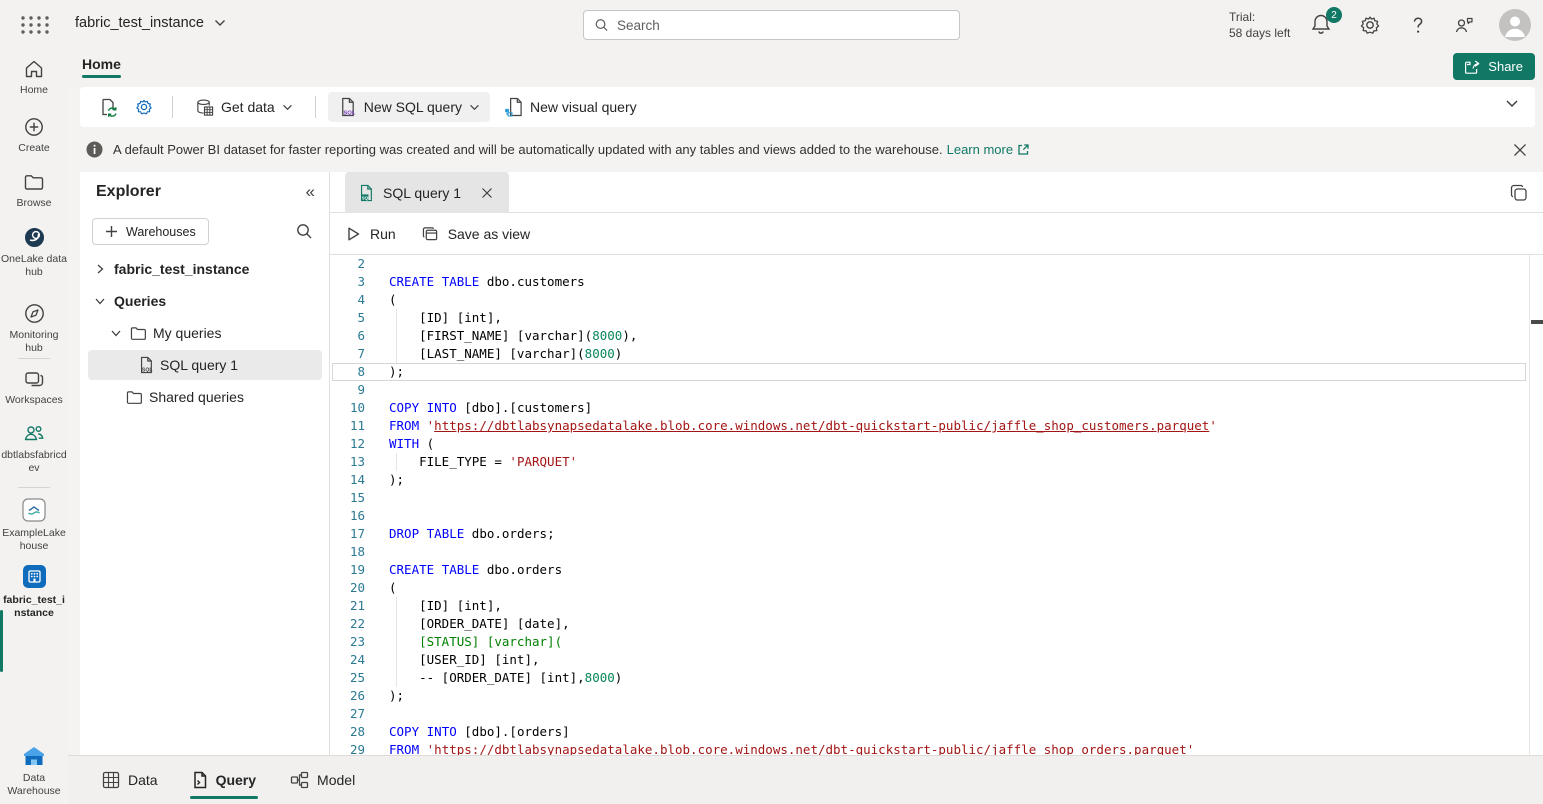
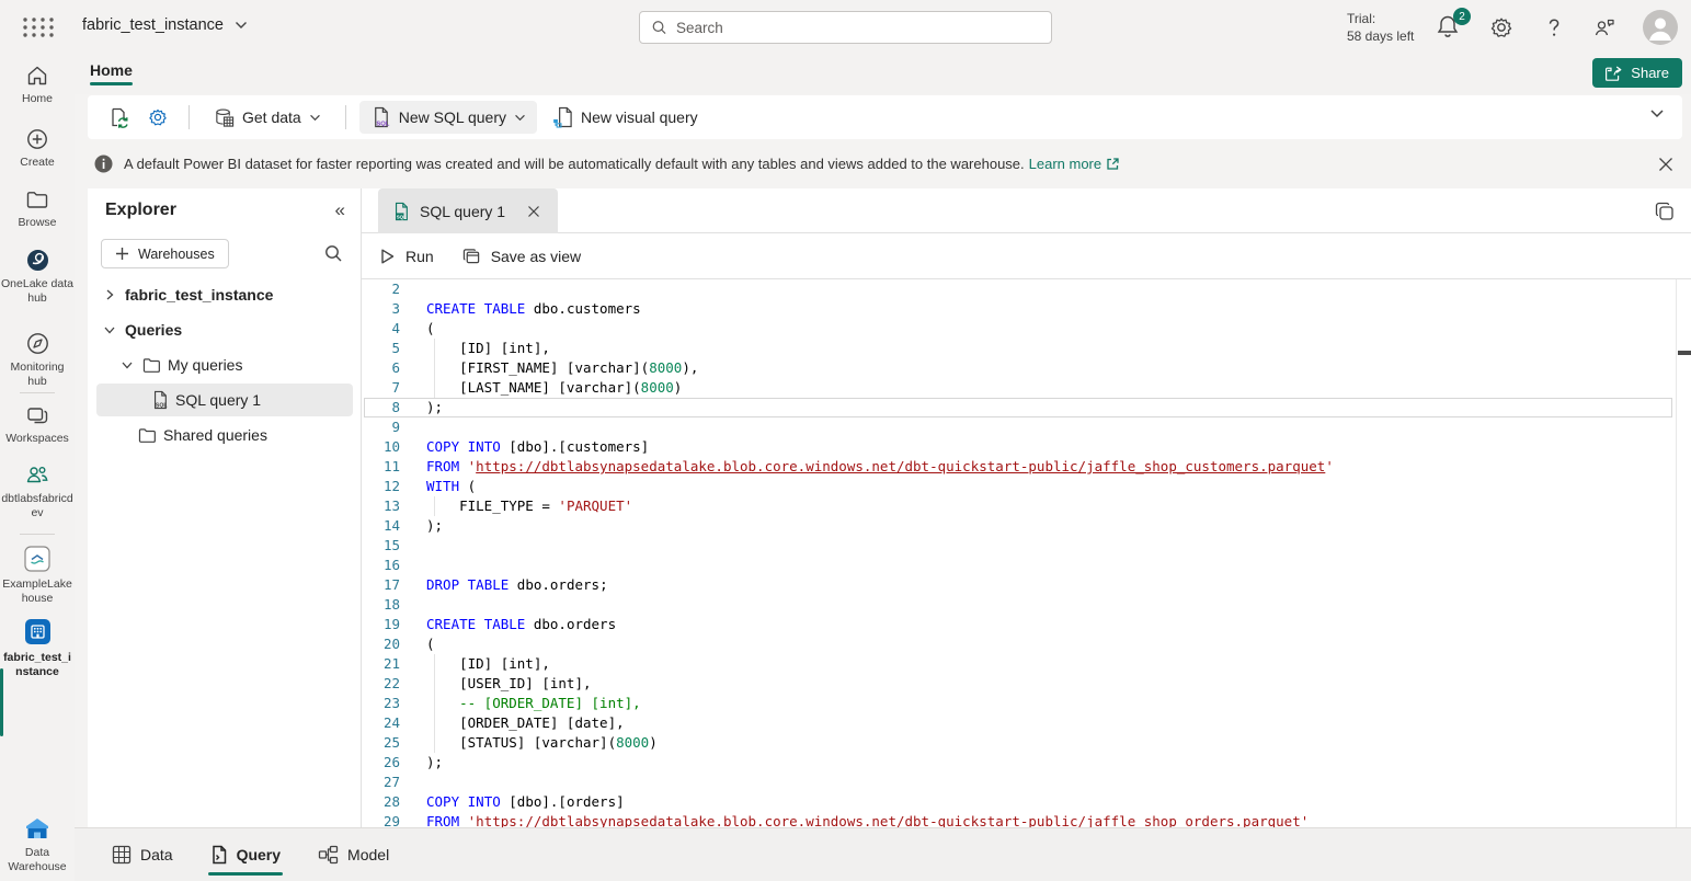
  fabric_test_instance
  Search
  Trial:
  58 days left
  2
  Home
  Share
  Get data
  New SQL query
  New visual query
- A default Power BI dataset for faster reporting was created and will be automatically updated with any tables and views added to the warehouse.
+ A default Power BI dataset for faster reporting was created and will be automatically default with any tables and views added to the warehouse.
  Learn more
  Home
  Create
  Browse
  OneLake data hub
  Monitoring hub
  Workspaces
  dbtlabsfabricdev
  ExampleLakehouse
  fabric_test_instance
  Data Warehouse
  Explorer
  «
  Warehouses
  fabric_test_instance
  Queries
  My queries
  SQL query 1
  Shared queries
  SQL query 1
  Run
  Save as view
  2
  3
  CREATE TABLE dbo.customers
  4
  (
  5
  [ID] [int],
  6
  [FIRST_NAME] [varchar](8000),
  7
  [LAST_NAME] [varchar](8000)
  8
  );
  9
  10
  COPY INTO [dbo].[customers]
  11
  FROM 'https://dbtlabsynapsedatalake.blob.core.windows.net/dbt-quickstart-public/jaffle_shop_customers.parquet'
  12
  WITH (
  13
  FILE_TYPE = 'PARQUET'
  14
  );
  15
  16
  17
  DROP TABLE dbo.orders;
  18
  19
  CREATE TABLE dbo.orders
  20
  (
  21
  [ID] [int],
  22
- [ORDER_DATE] [date],
+ [USER_ID] [int],
  23
- [STATUS] [varchar](
+ -- [ORDER_DATE] [int],
  24
- [USER_ID] [int],
+ [ORDER_DATE] [date],
  25
- -- [ORDER_DATE] [int],8000)
+ [STATUS] [varchar](8000)
  26
  );
  27
  28
  COPY INTO [dbo].[orders]
  29
  FROM 'https://dbtlabsynapsedatalake.blob.core.windows.net/dbt-quickstart-public/jaffle_shop_orders.parquet'
  Data
  Query
  Model
